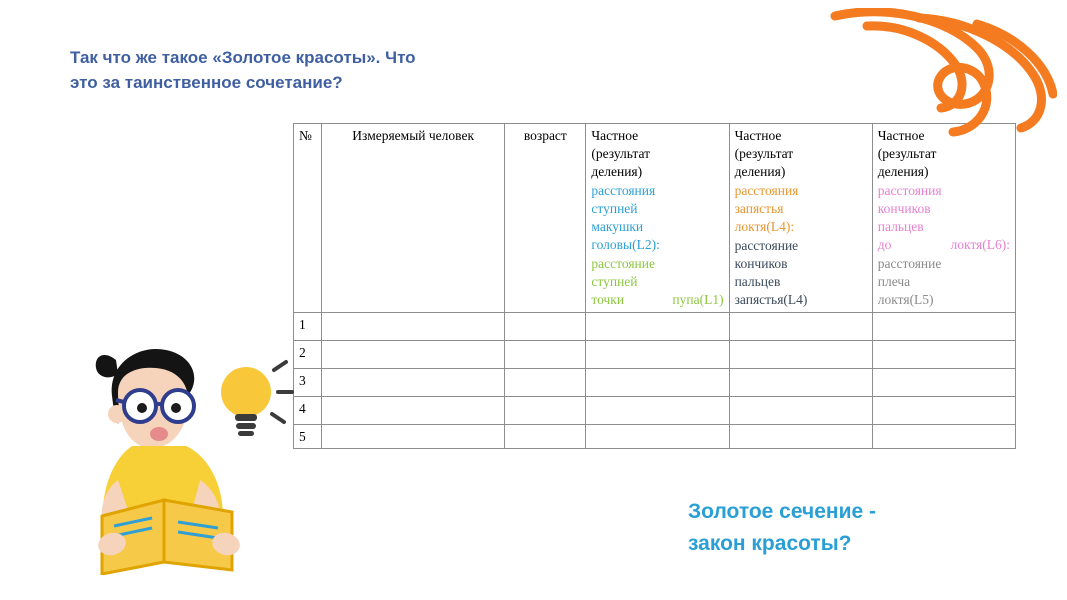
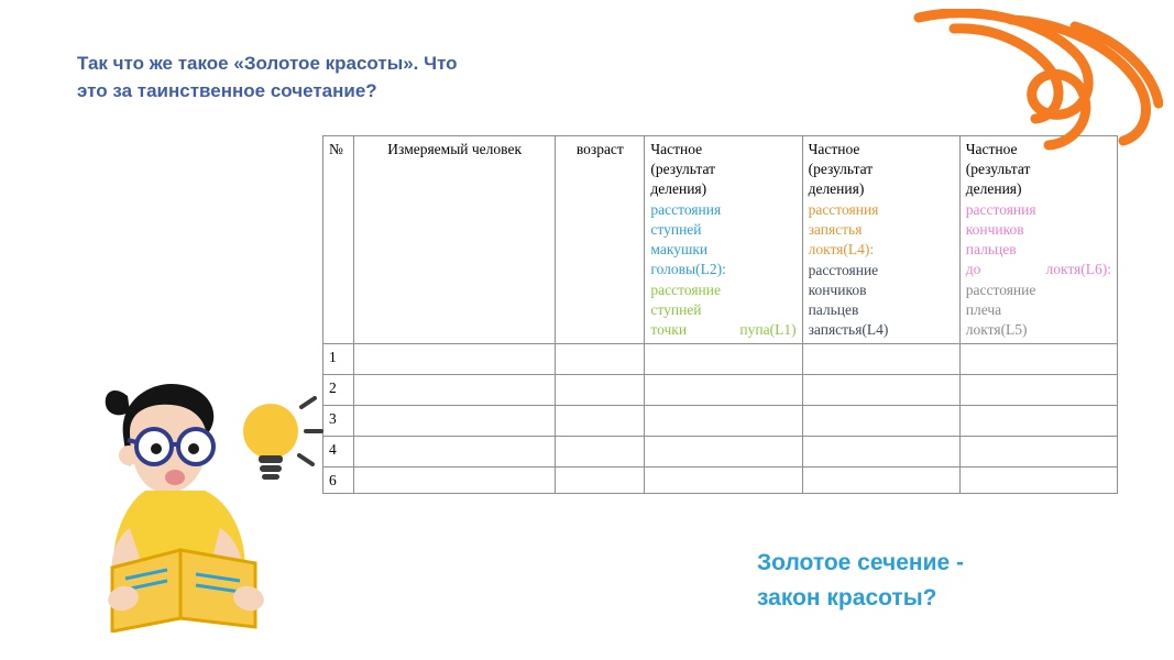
  Так что же такое «Золотое красоты». Что
  это за таинственное сочетание?
  №	Измеряемый человек	возраст	Частное (результат деления) расстояния ступней макушки головы(L2): расстояние ступней точки пупа(L1)	Частное (результат деления) расстояния запястья локтя(L4): расстояние кончиков пальцев запястья(L4)	Частное (результат деления) расстояния кончиков пальцев до локтя(L6): расстояние плеча локтя(L5)
  1
  2
  3
  4
- 5
+ 6
  Золотое сечение -
  закон красоты?
